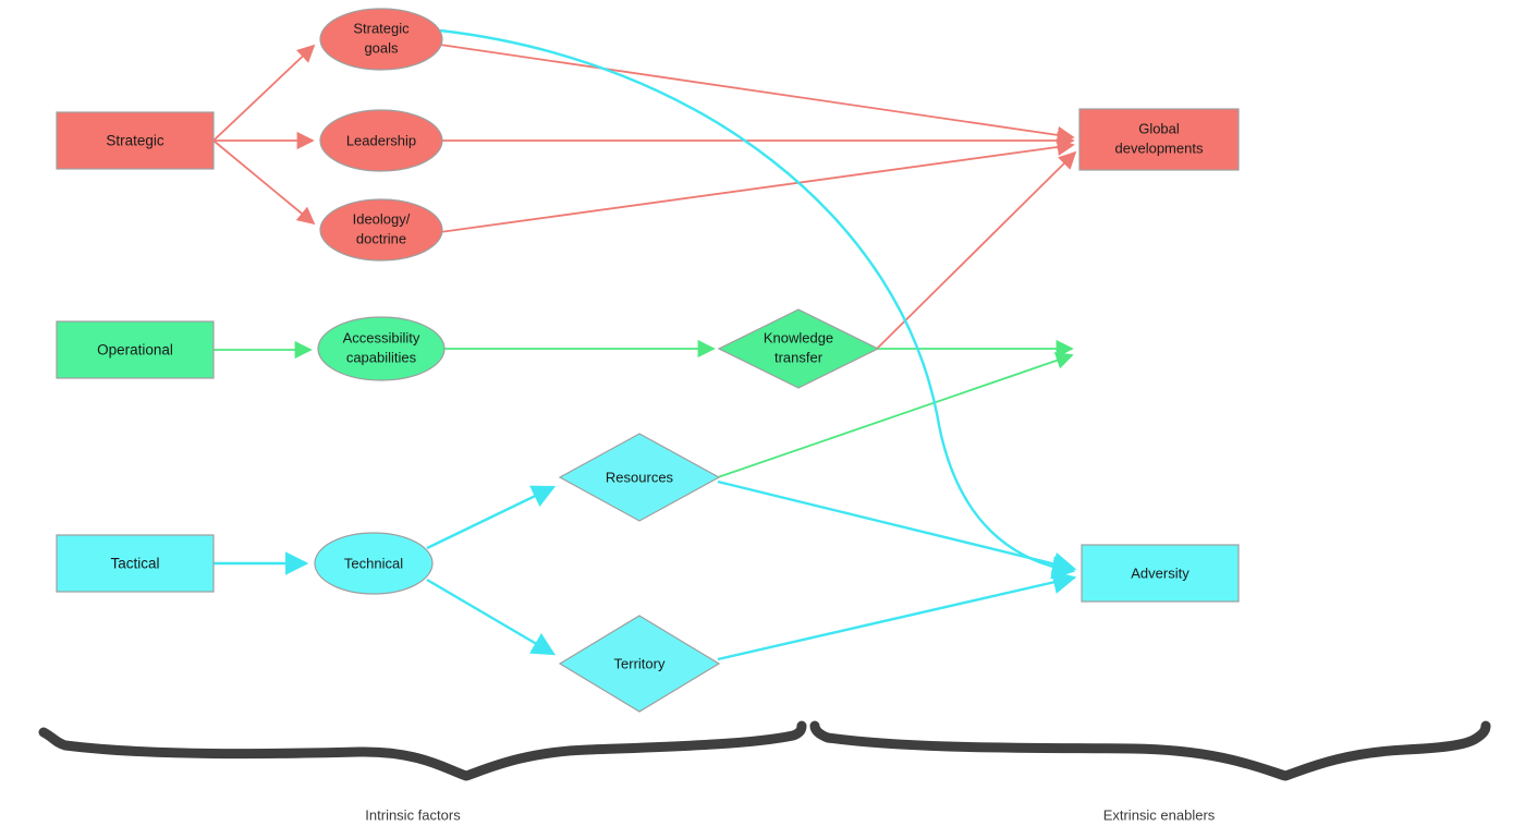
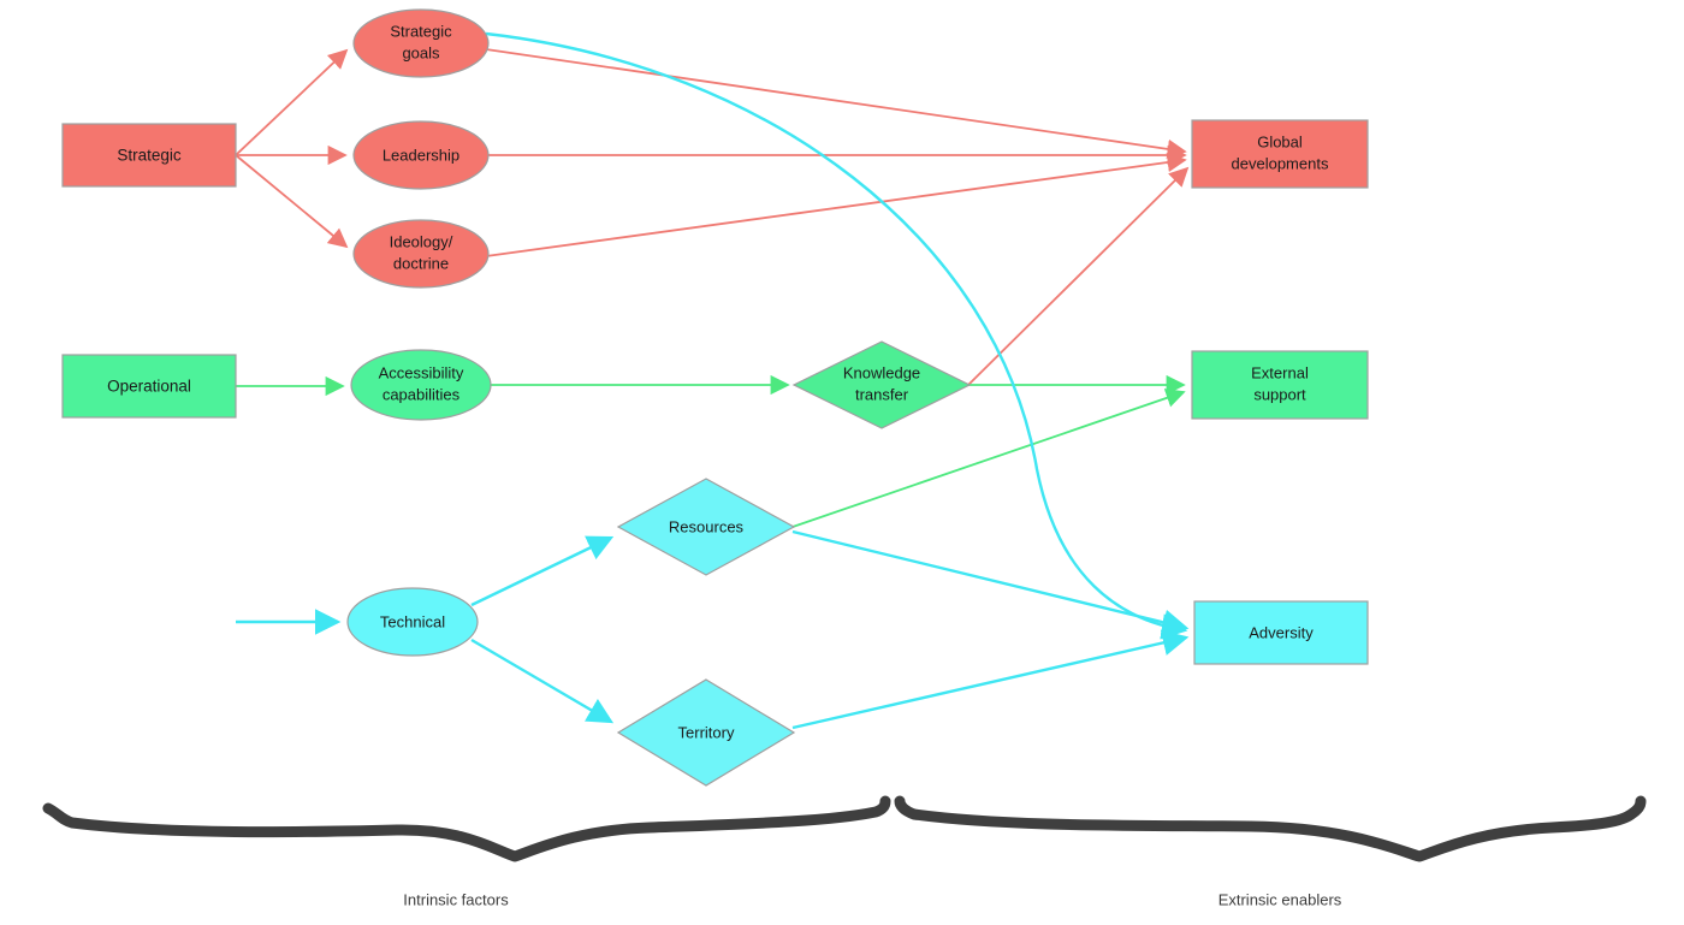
  Strategic
  Operational
- Tactical
  Strategic
  goals
  Leadership
  Ideology/
  doctrine
  Accessibility
  capabilities
  Technical
  Knowledge
  transfer
  Resources
  Territory
  Global
  developments
+ External
+ support
  Adversity
  Intrinsic factors
  Extrinsic enablers
